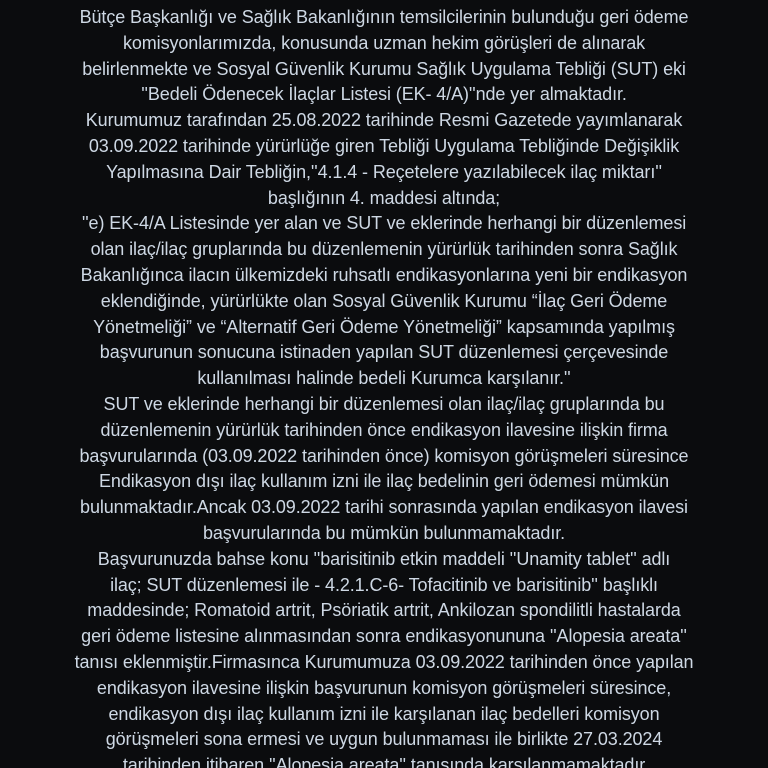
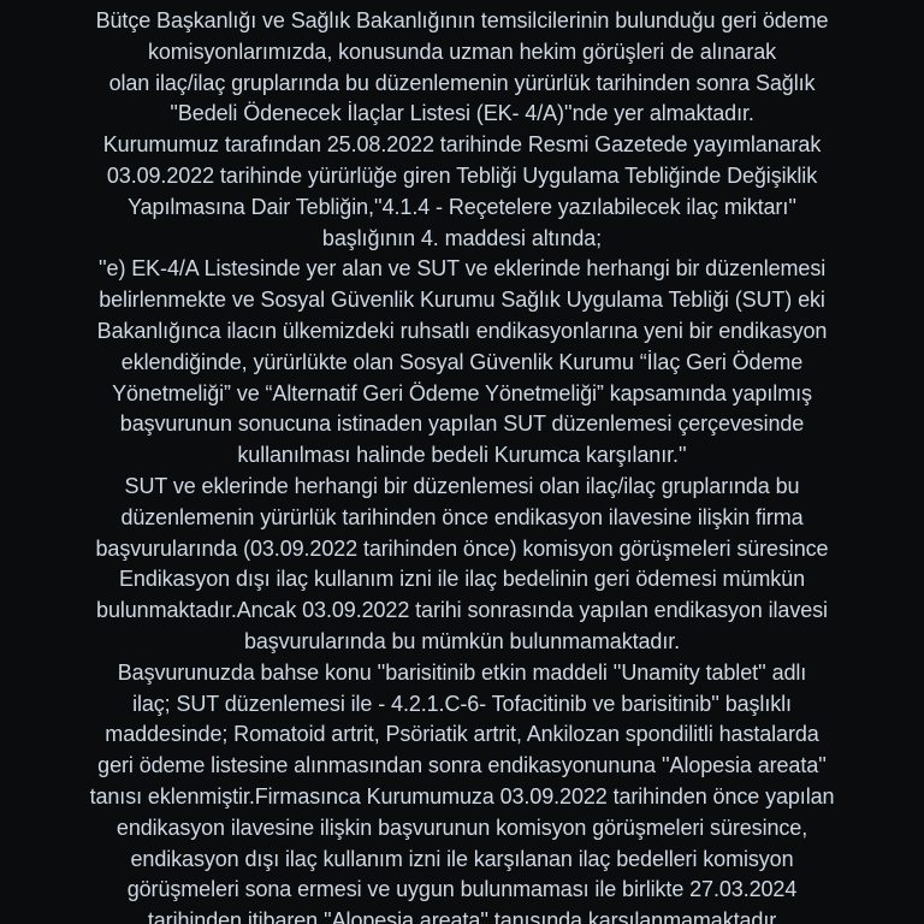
  Bütçe Başkanlığı ve Sağlık Bakanlığının temsilcilerinin bulunduğu geri ödeme
  komisyonlarımızda, konusunda uzman hekim görüşleri de alınarak
- belirlenmekte ve Sosyal Güvenlik Kurumu Sağlık Uygulama Tebliği (SUT) eki
+ olan ilaç/ilaç gruplarında bu düzenlemenin yürürlük tarihinden sonra Sağlık
  ''Bedeli Ödenecek İlaçlar Listesi (EK- 4/A)''nde yer almaktadır.
  Kurumumuz tarafından 25.08.2022 tarihinde Resmi Gazetede yayımlanarak
  03.09.2022 tarihinde yürürlüğe giren Tebliği Uygulama Tebliğinde Değişiklik
  Yapılmasına Dair Tebliğin,''4.1.4 - Reçetelere yazılabilecek ilaç miktarı''
  başlığının 4. maddesi altında;
  ''e) EK-4/A Listesinde yer alan ve SUT ve eklerinde herhangi bir düzenlemesi
- olan ilaç/ilaç gruplarında bu düzenlemenin yürürlük tarihinden sonra Sağlık
+ belirlenmekte ve Sosyal Güvenlik Kurumu Sağlık Uygulama Tebliği (SUT) eki
  Bakanlığınca ilacın ülkemizdeki ruhsatlı endikasyonlarına yeni bir endikasyon
  eklendiğinde, yürürlükte olan Sosyal Güvenlik Kurumu “İlaç Geri Ödeme
  Yönetmeliği” ve “Alternatif Geri Ödeme Yönetmeliği” kapsamında yapılmış
  başvurunun sonucuna istinaden yapılan SUT düzenlemesi çerçevesinde
  kullanılması halinde bedeli Kurumca karşılanır.''
  SUT ve eklerinde herhangi bir düzenlemesi olan ilaç/ilaç gruplarında bu
  düzenlemenin yürürlük tarihinden önce endikasyon ilavesine ilişkin firma
  başvurularında (03.09.2022 tarihinden önce) komisyon görüşmeleri süresince
  Endikasyon dışı ilaç kullanım izni ile ilaç bedelinin geri ödemesi mümkün
  bulunmaktadır.Ancak 03.09.2022 tarihi sonrasında yapılan endikasyon ilavesi
  başvurularında bu mümkün bulunmamaktadır.
  Başvurunuzda bahse konu ''barisitinib etkin maddeli ''Unamity tablet'' adlı
  ilaç; SUT düzenlemesi ile - 4.2.1.C-6- Tofacitinib ve barisitinib'' başlıklı
  maddesinde; Romatoid artrit, Psöriatik artrit, Ankilozan spondilitli hastalarda
  geri ödeme listesine alınmasından sonra endikasyonununa ''Alopesia areata''
  tanısı eklenmiştir.Firmasınca Kurumumuza 03.09.2022 tarihinden önce yapılan
  endikasyon ilavesine ilişkin başvurunun komisyon görüşmeleri süresince,
  endikasyon dışı ilaç kullanım izni ile karşılanan ilaç bedelleri komisyon
  görüşmeleri sona ermesi ve uygun bulunmaması ile birlikte 27.03.2024
  tarihinden itibaren ''Alopesia areata'' tanısında karşılanmamaktadır
